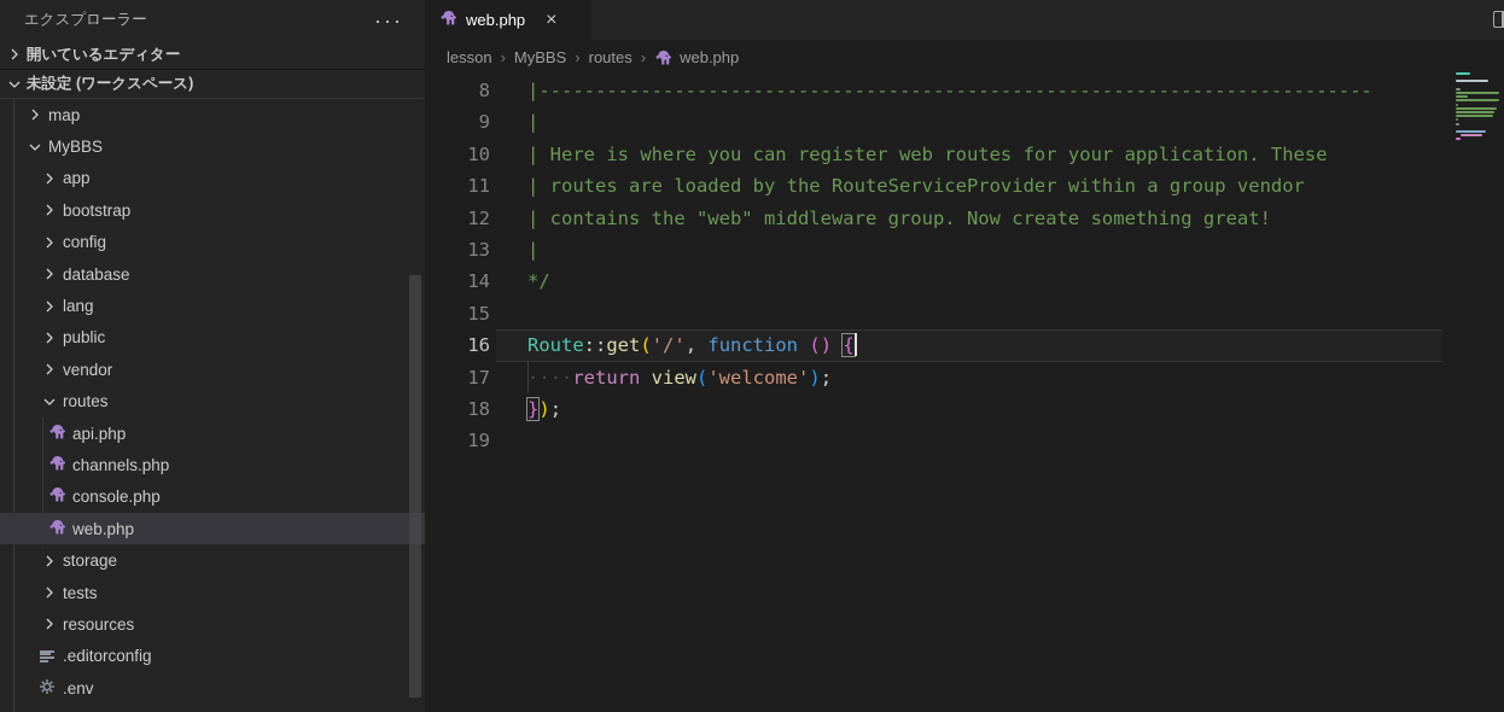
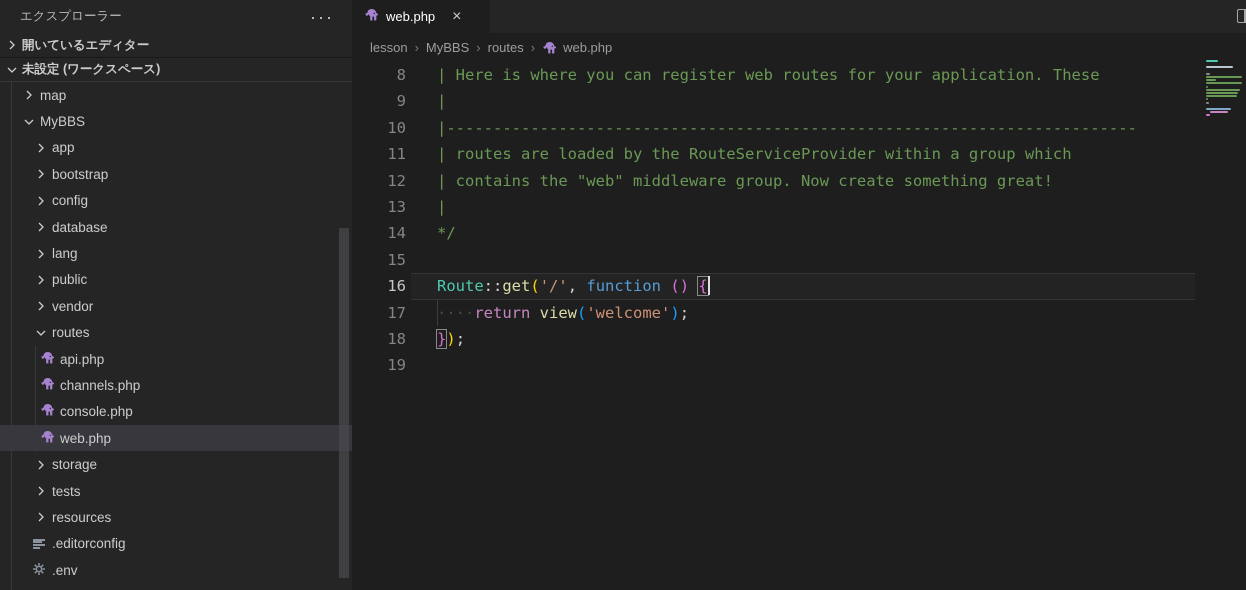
  エクスプローラー
  ···
  開いているエディター
  未設定 (ワークスペース)
  map
  MyBBS
  app
  bootstrap
  config
  database
  lang
  public
  vendor
  routes
  api.php
  channels.php
  console.php
  web.php
  storage
  tests
  resources
  .editorconfig
  .env
  web.php
  ×
  lesson
  ›
  MyBBS
  ›
  routes
  ›
  web.php
  8
- |--------------------------------------------------------------------------
+ | Here is where you can register web routes for your application. These
  9
  |
  10
- | Here is where you can register web routes for your application. These
+ |--------------------------------------------------------------------------
  11
- | routes are loaded by the RouteServiceProvider within a group vendor
+ | routes are loaded by the RouteServiceProvider within a group which
  12
  | contains the "web" middleware group. Now create something great!
  13
  |
  14
  */
  15
  16
  Route::get('/', function () {
  17
  ····return view('welcome');
  18
  });
  19
